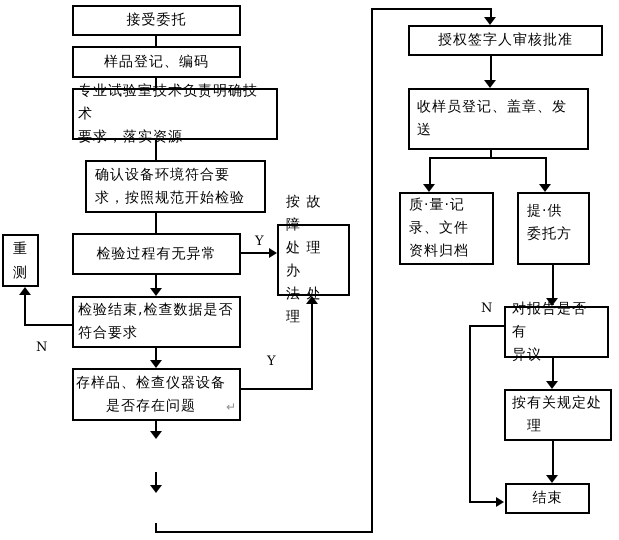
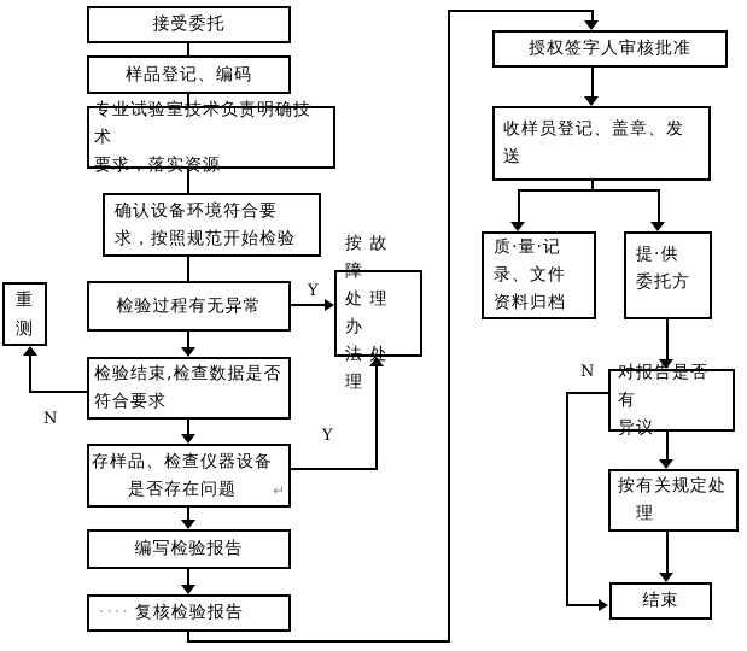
  接受委托
  样品登记、编码
  专业试验室技术负责明确技术
  要求，落实资源
  确认设备环境符合要
  求，按照规范开始检验
  检验过程有无异常
  重
  测
  检验结束,检查数据是否
  符合要求
  存样品、检查仪器设备
  是否存在问题
  ↵
+ 编写检验报告
+ ····
+ 复核检验报告
  按 故 障
  处 理 办
  法 处 理
  授权签字人审核批准
  收样员登记、盖章、发送
  质·量·记
  录、文件
  资料归档
  提·供
  委托方
  对报告是否有
  异议
  按有关规定处
  理
  结束
  Y
  Y
  N
  N
